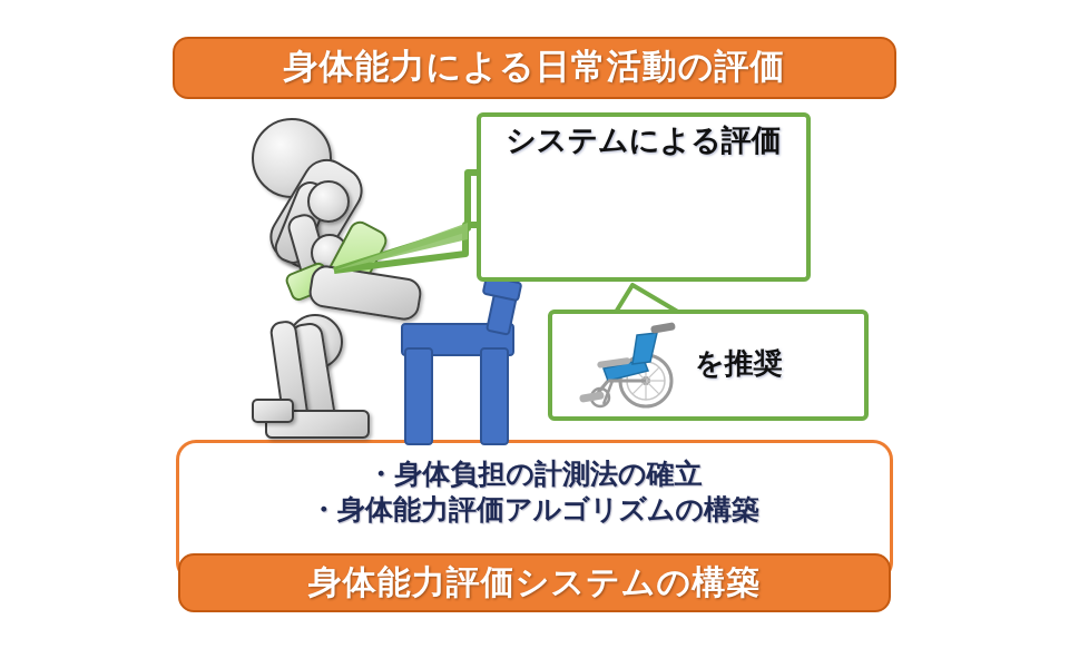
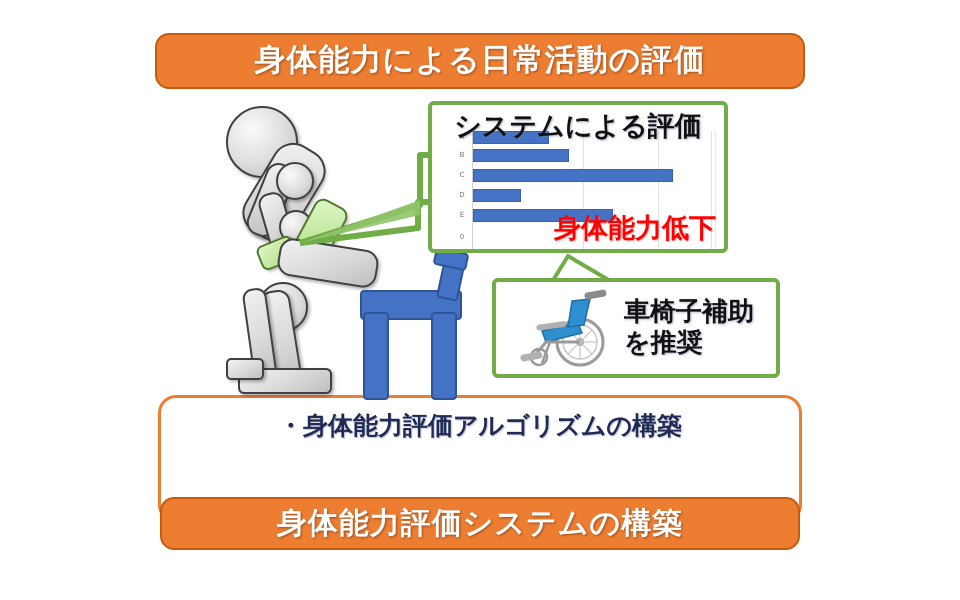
  身体能力による日常活動の評価
- ・身体負担の計測法の確立
  ・身体能力評価アルゴリズムの構築
  身体能力評価システムの構築
  システムによる評価
+ A
+ B
+ C
+ D
+ E
+ 0
+ 身体能力低下
+ 車椅子補助
  を推奨
